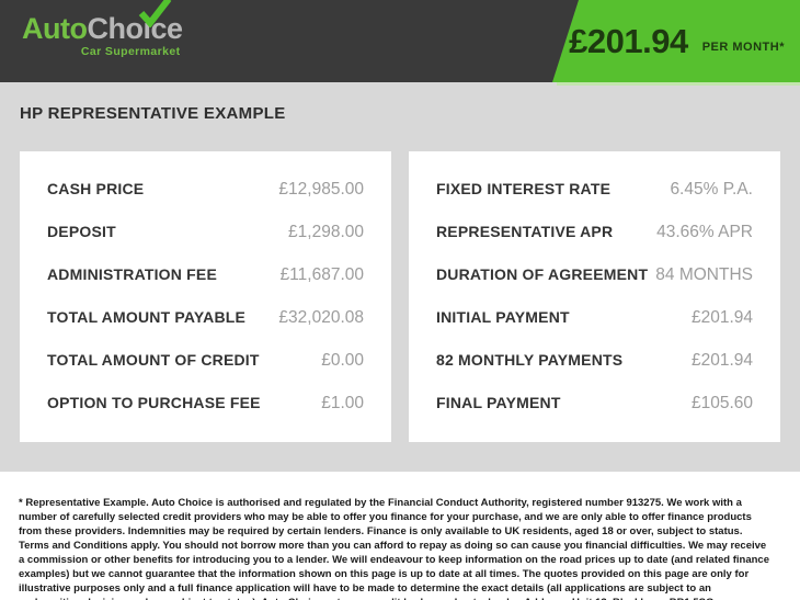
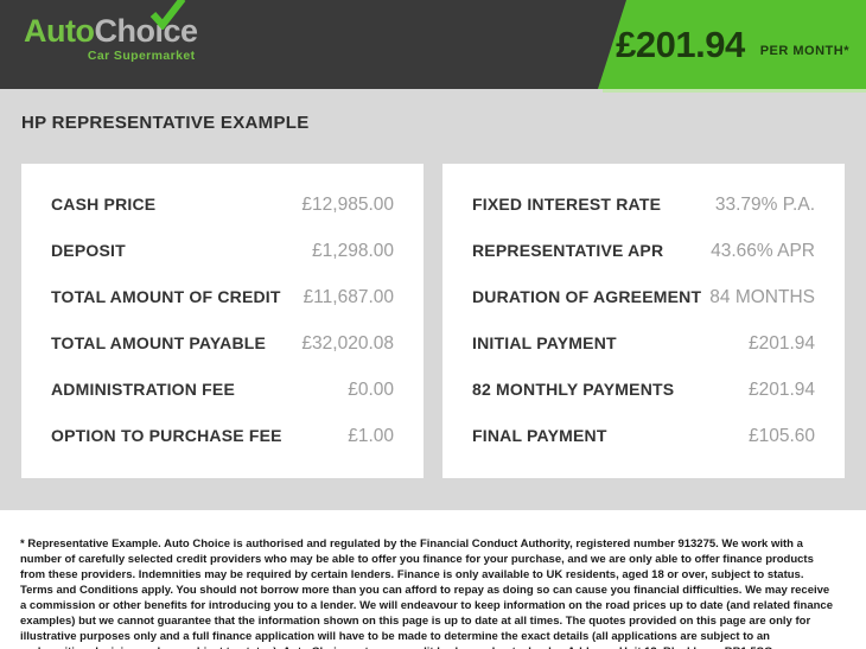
  AutoChoice
  Car Supermarket
  £201.94
  PER MONTH*
  HP REPRESENTATIVE EXAMPLE
  CASH PRICE
  £12,985.00
  DEPOSIT
  £1,298.00
- ADMINISTRATION FEE
+ TOTAL AMOUNT OF CREDIT
  £11,687.00
  TOTAL AMOUNT PAYABLE
  £32,020.08
- TOTAL AMOUNT OF CREDIT
+ ADMINISTRATION FEE
  £0.00
  OPTION TO PURCHASE FEE
  £1.00
  FIXED INTEREST RATE
- 6.45% P.A.
+ 33.79% P.A.
  REPRESENTATIVE APR
  43.66% APR
  DURATION OF AGREEMENT
  84 MONTHS
  INITIAL PAYMENT
  £201.94
  82 MONTHLY PAYMENTS
  £201.94
  FINAL PAYMENT
  £105.60
  * Representative Example. Auto Choice is authorised and regulated by the Financial Conduct Authority, registered number 913275. We work with a number of carefully selected credit providers who may be able to offer you finance for your purchase, and we are only able to offer finance products from these providers. Indemnities may be required by certain lenders. Finance is only available to UK residents, aged 18 or over, subject to status. Terms and Conditions apply. You should not borrow more than you can afford to repay as doing so can cause you financial difficulties. We may receive a commission or other benefits for introducing you to a lender. We will endeavour to keep information on the road prices up to date (and related finance examples) but we cannot guarantee that the information shown on this page is up to date at all times. The quotes provided on this page are only for illustrative purposes only and a full finance application will have to be made to determine the exact details (all applications are subject to an
